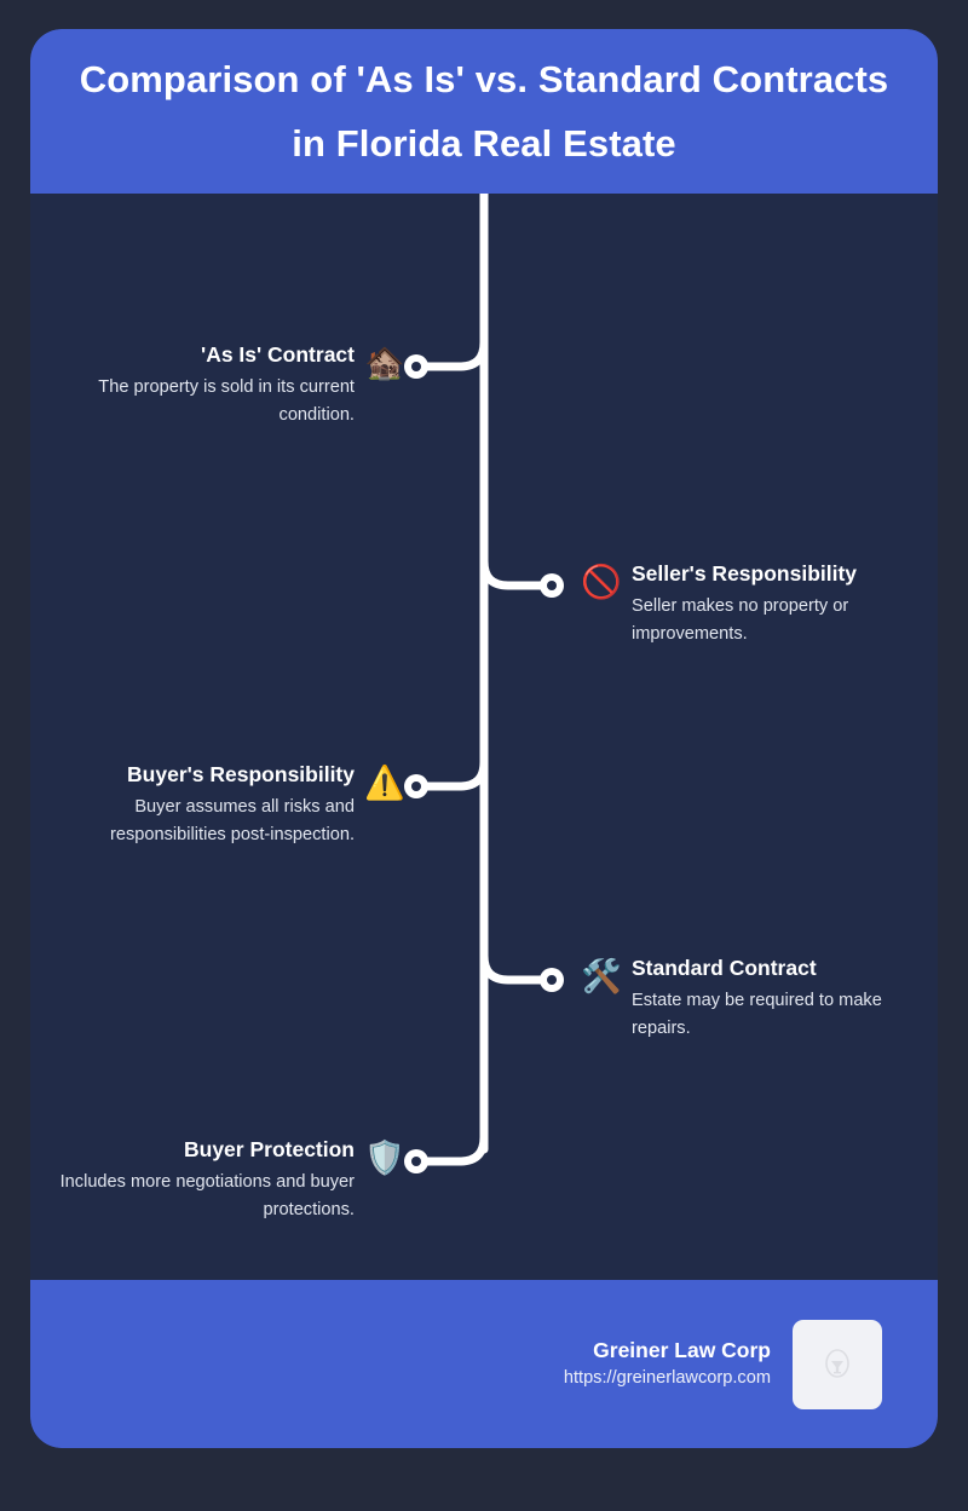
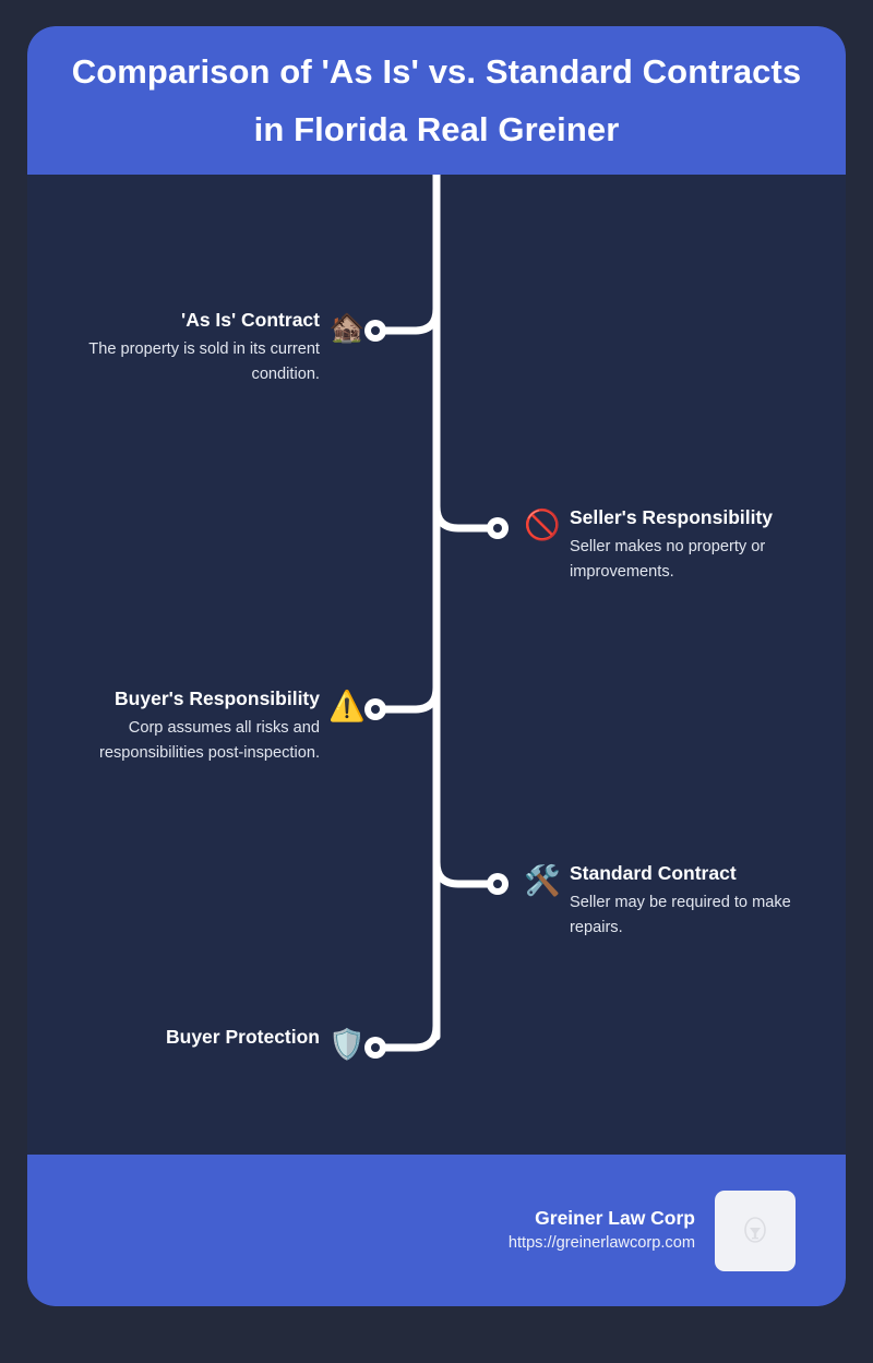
- Comparison of 'As Is' vs. Standard Contracts in Florida Real Estate
+ Comparison of 'As Is' vs. Standard Contracts in Florida Real Greiner
  🏚️
  'As Is' Contract
  The property is sold in its current condition.
  🚫
  Seller's Responsibility
  Seller makes no property or improvements.
  ⚠️
  Buyer's Responsibility
- Buyer assumes all risks and responsibilities post-inspection.
+ Corp assumes all risks and responsibilities post-inspection.
  🛠️
  Standard Contract
- Estate may be required to make repairs.
+ Seller may be required to make repairs.
  🛡️
  Buyer Protection
- Includes more negotiations and buyer protections.
  Greiner Law Corp
  https://greinerlawcorp.com
